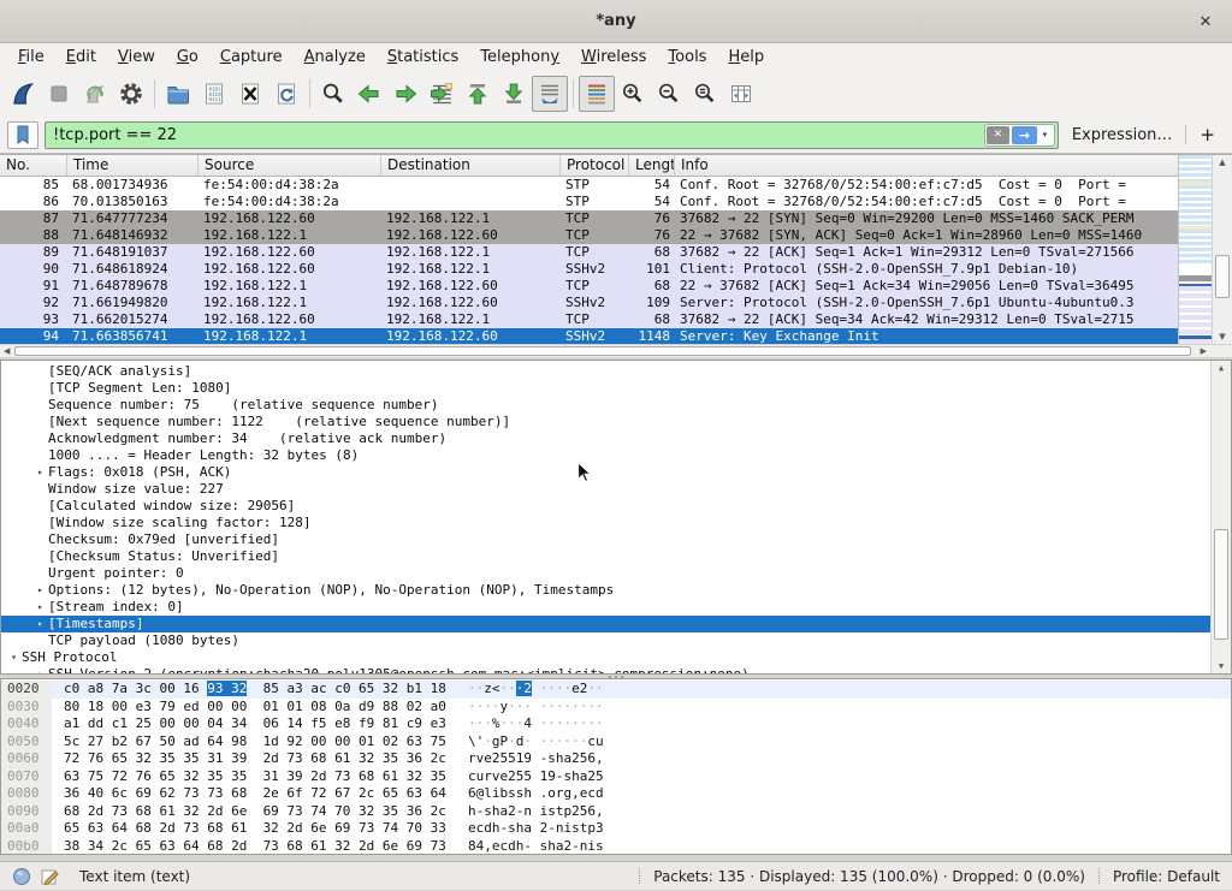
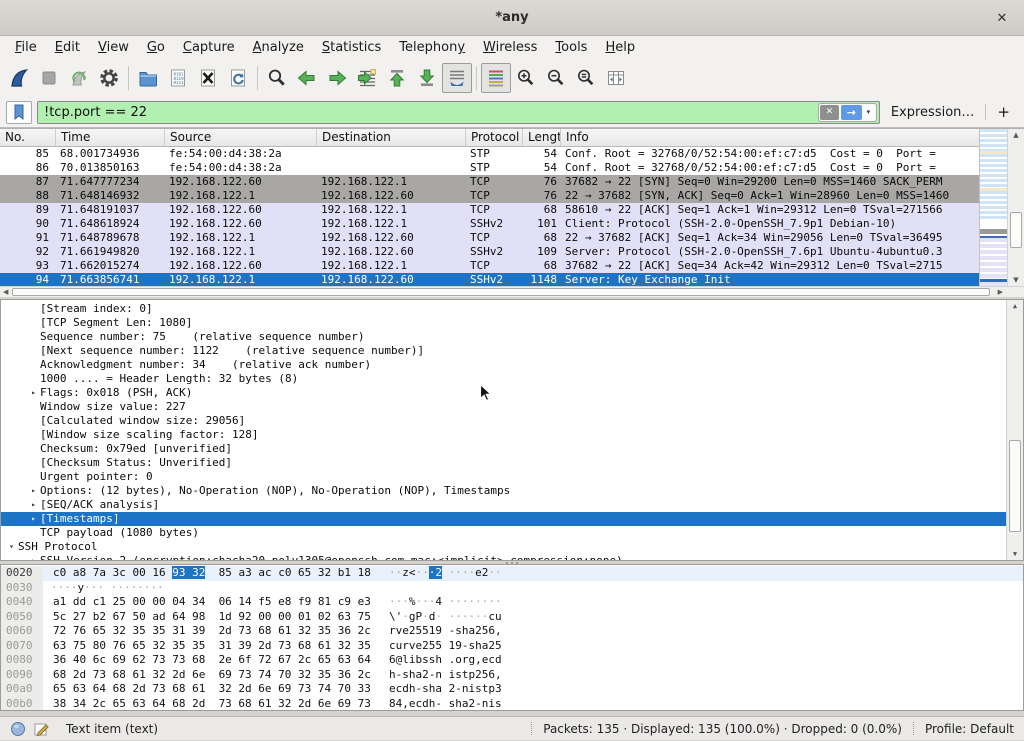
  *any
  ✕
  File
  Edit
  View
  Go
  Capture
  Analyze
  Statistics
  Telephony
  Wireless
  Tools
  Help
  !tcp.port == 22
  ✕
  →
  ▾
  Expression…
  +
  No.
  Time
  Source
  Destination
  Protocol
  Lengt
  Info
  85
  68.001734936
  fe:54:00:d4:38:2a
  STP
  54
  Conf. Root = 32768/0/52:54:00:ef:c7:d5 Cost = 0 Port =
  86
  70.013850163
  fe:54:00:d4:38:2a
  STP
  54
  Conf. Root = 32768/0/52:54:00:ef:c7:d5 Cost = 0 Port =
  87
  71.647777234
  192.168.122.60
  192.168.122.1
  TCP
  76
  37682 → 22 [SYN] Seq=0 Win=29200 Len=0 MSS=1460 SACK_PERM
  88
  71.648146932
  192.168.122.1
  192.168.122.60
  TCP
  76
  22 → 37682 [SYN, ACK] Seq=0 Ack=1 Win=28960 Len=0 MSS=1460
  89
  71.648191037
  192.168.122.60
  192.168.122.1
  TCP
  68
- 37682 → 22 [ACK] Seq=1 Ack=1 Win=29312 Len=0 TSval=271566
+ 58610 → 22 [ACK] Seq=1 Ack=1 Win=29312 Len=0 TSval=271566
  90
  71.648618924
  192.168.122.60
  192.168.122.1
  SSHv2
  101
  Client: Protocol (SSH-2.0-OpenSSH_7.9p1 Debian-10)
  91
  71.648789678
  192.168.122.1
  192.168.122.60
  TCP
  68
  22 → 37682 [ACK] Seq=1 Ack=34 Win=29056 Len=0 TSval=36495
  92
  71.661949820
  192.168.122.1
  192.168.122.60
  SSHv2
  109
  Server: Protocol (SSH-2.0-OpenSSH_7.6p1 Ubuntu-4ubuntu0.3
  93
  71.662015274
  192.168.122.60
  192.168.122.1
  TCP
  68
  37682 → 22 [ACK] Seq=34 Ack=42 Win=29312 Len=0 TSval=2715
  94
  71.663856741
  192.168.122.1
  192.168.122.60
  SSHv2
  1148
  Server: Key Exchange Init
  ▲
  ▼
  ◀
  ▶
- [SEQ/ACK analysis]
+ [Stream index: 0]
  [TCP Segment Len: 1080]
  Sequence number: 75 (relative sequence number)
  [Next sequence number: 1122 (relative sequence number)]
  Acknowledgment number: 34 (relative ack number)
  1000 .... = Header Length: 32 bytes (8)
  ▸
  Flags: 0x018 (PSH, ACK)
  Window size value: 227
  [Calculated window size: 29056]
  [Window size scaling factor: 128]
  Checksum: 0x79ed [unverified]
  [Checksum Status: Unverified]
  Urgent pointer: 0
  ▸
  Options: (12 bytes), No-Operation (NOP), No-Operation (NOP), Timestamps
  ▸
- [Stream index: 0]
+ [SEQ/ACK analysis]
  ▸
  [Timestamps]
  TCP payload (1080 bytes)
  ▾
  SSH Protocol
  ▲
  ▼
  0020
  c0 a8 7a 3c 00 16 93 32 85 a3 ac c0 65 32 b1 18
  ··z<···2 ····e2··
  0030
- 80 18 00 e3 79 ed 00 00 01 01 08 0a d9 88 02 a0
  ····y··· ········
  0040
  a1 dd c1 25 00 00 04 34 06 14 f5 e8 f9 81 c9 e3
  ···%···4 ········
  0050
  5c 27 b2 67 50 ad 64 98 1d 92 00 00 01 02 63 75
  \'·gP·d· ······cu
  0060
  72 76 65 32 35 35 31 39 2d 73 68 61 32 35 36 2c
  rve25519 -sha256,
  0070
- 63 75 72 76 65 32 35 35 31 39 2d 73 68 61 32 35
+ 63 75 80 76 65 32 35 35 31 39 2d 73 68 61 32 35
  curve255 19-sha25
  0080
  36 40 6c 69 62 73 73 68 2e 6f 72 67 2c 65 63 64
  6@libssh .org,ecd
  0090
  68 2d 73 68 61 32 2d 6e 69 73 74 70 32 35 36 2c
  h-sha2-n istp256,
  00a0
  65 63 64 68 2d 73 68 61 32 2d 6e 69 73 74 70 33
  ecdh-sha 2-nistp3
  00b0
  38 34 2c 65 63 64 68 2d 73 68 61 32 2d 6e 69 73
  84,ecdh- sha2-nis
  Text item (text)
  Packets: 135 · Displayed: 135 (100.0%) · Dropped: 0 (0.0%)
  Profile: Default
